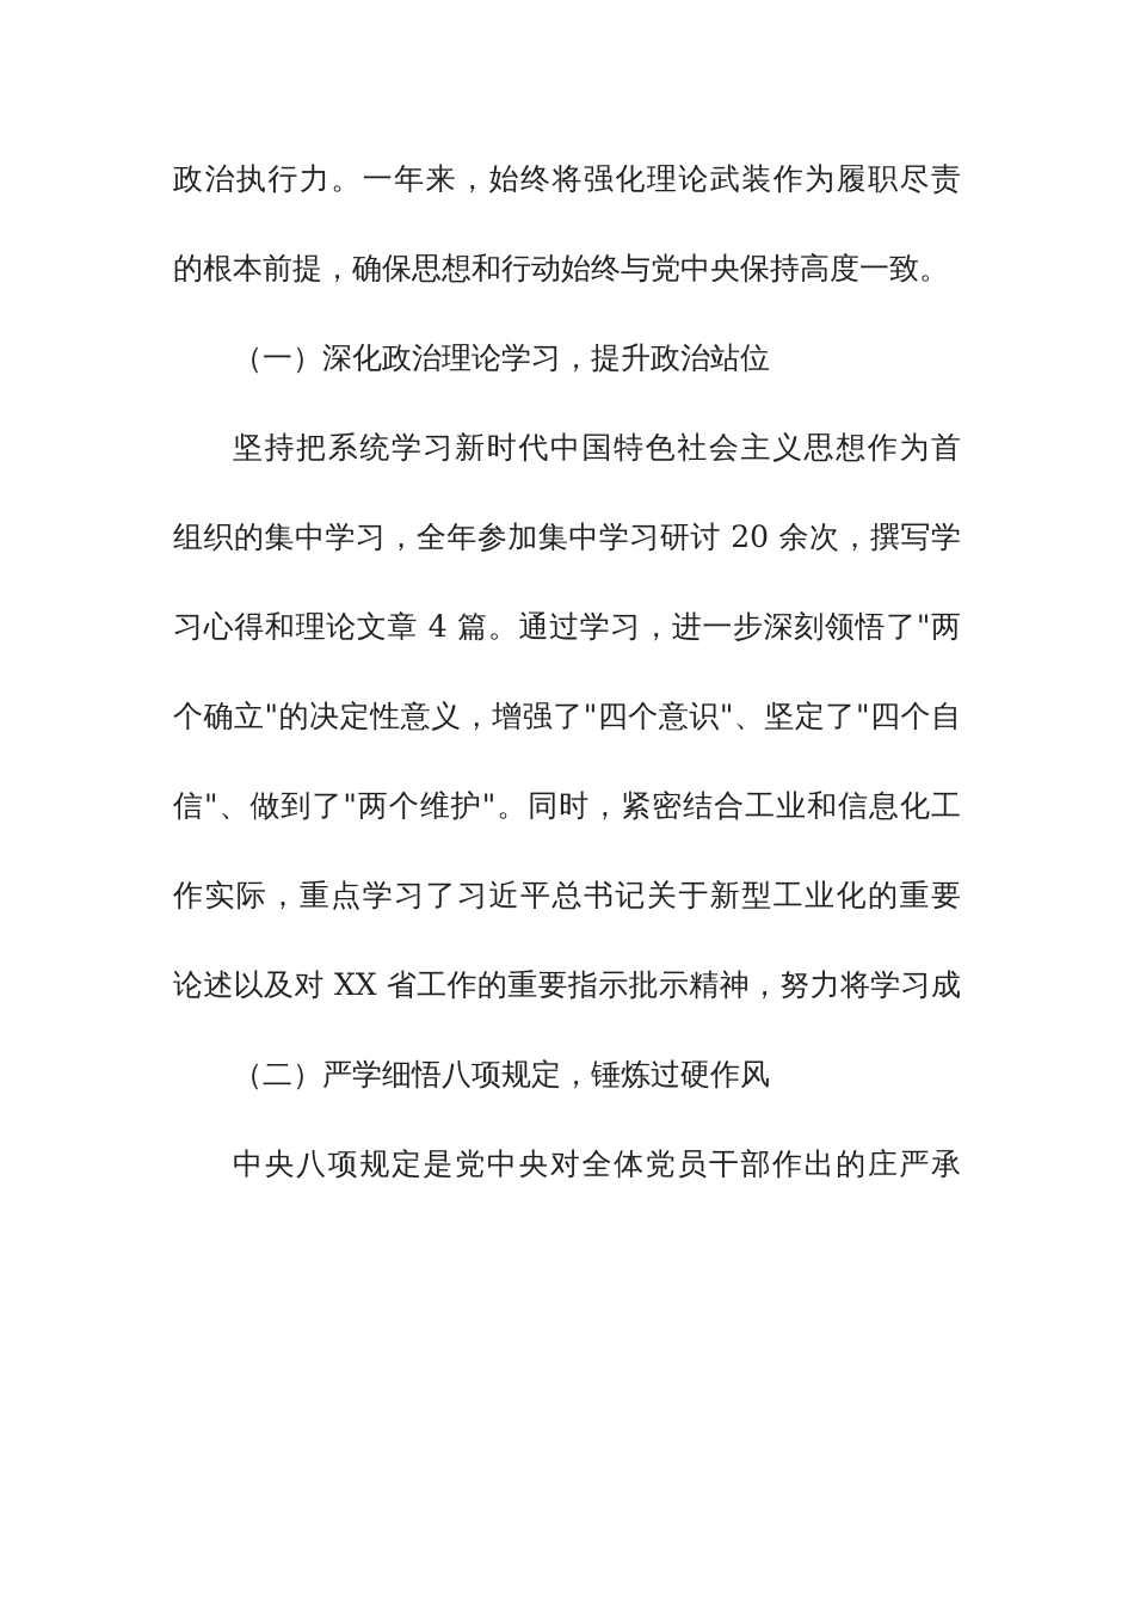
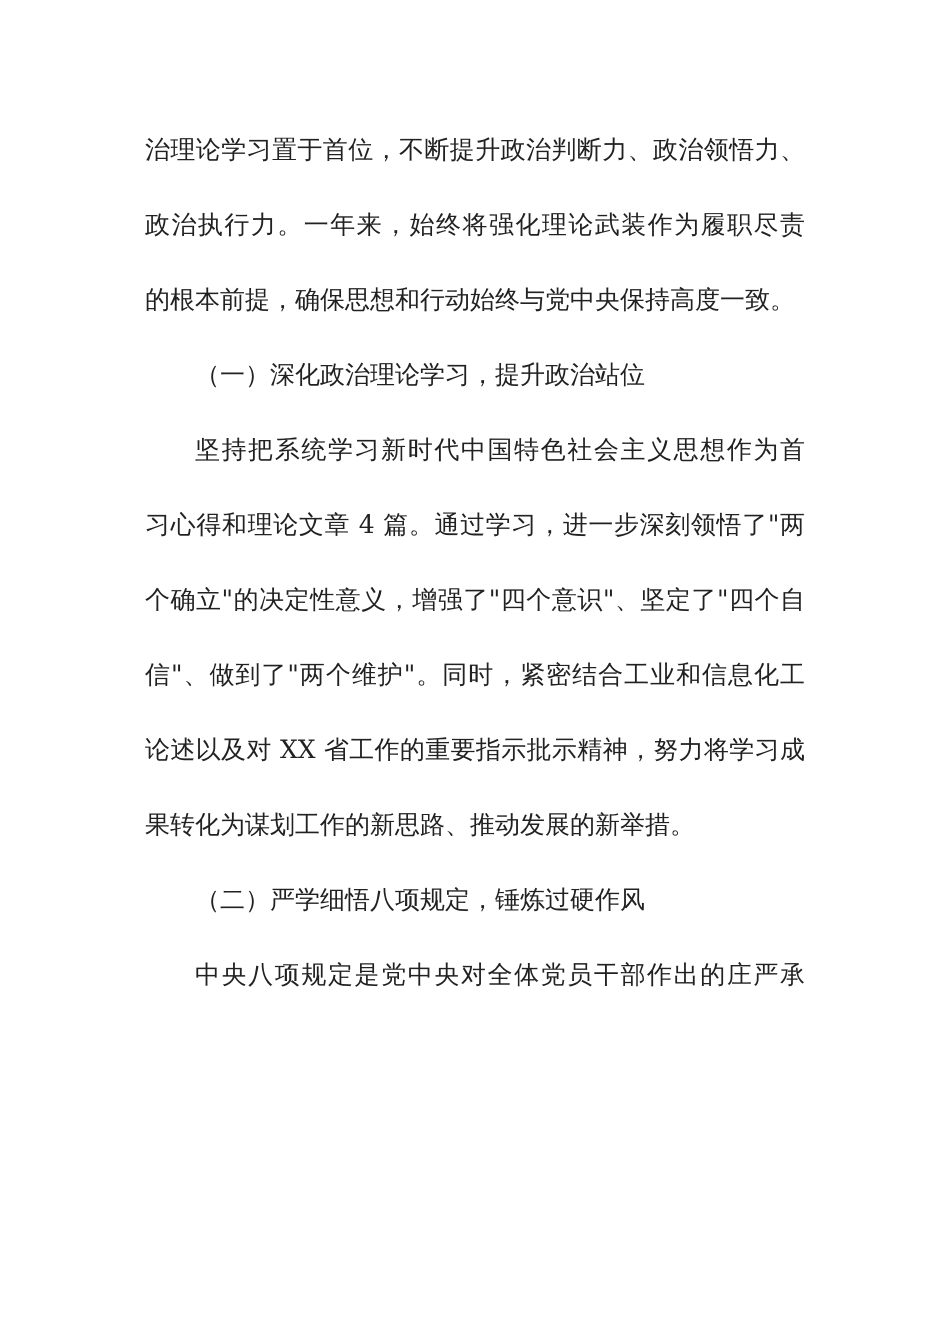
+ 治理论学习置于首位，不断提升政治判断力、政治领悟力、
  政治执行力。一年来，始终将强化理论武装作为履职尽责
  的根本前提，确保思想和行动始终与党中央保持高度一致。
  （一）深化政治理论学习，提升政治站位
  坚持把系统学习新时代中国特色社会主义思想作为首
- 组织的集中学习，全年参加集中学习研讨 20 余次，撰写学
  习心得和理论文章 4 篇。通过学习，进一步深刻领悟了"两
  个确立"的决定性意义，增强了"四个意识"、坚定了"四个自
  信"、做到了"两个维护"。同时，紧密结合工业和信息化工
- 作实际，重点学习了习近平总书记关于新型工业化的重要
  论述以及对 XX 省工作的重要指示批示精神，努力将学习成
+ 果转化为谋划工作的新思路、推动发展的新举措。
  （二）严学细悟八项规定，锤炼过硬作风
  中央八项规定是党中央对全体党员干部作出的庄严承
